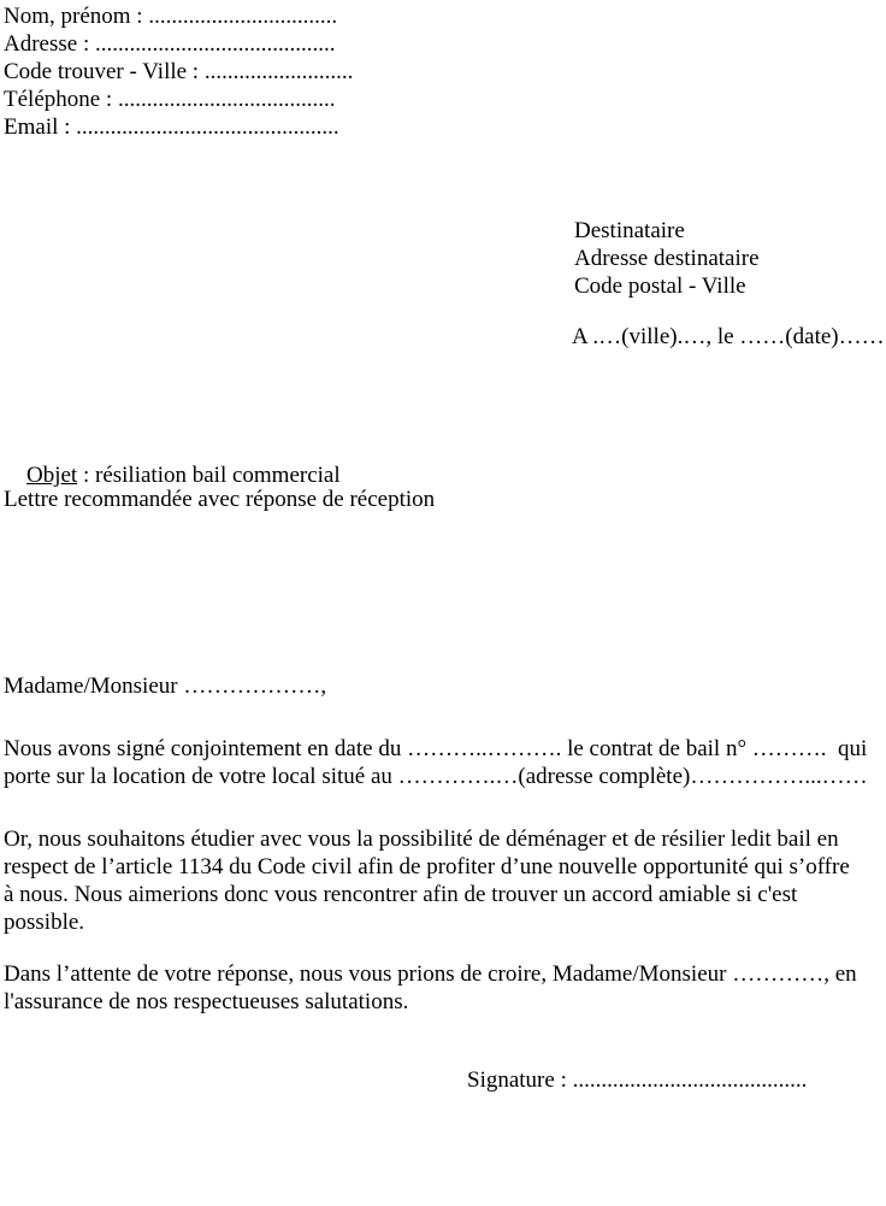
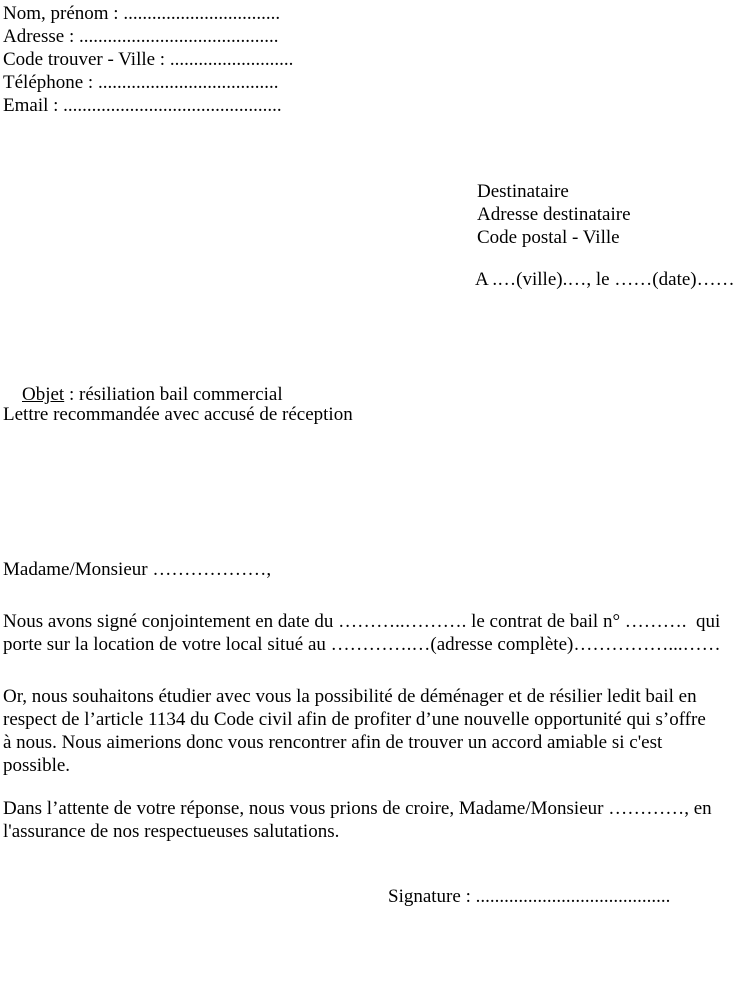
  Nom, prénom : .................................
  Adresse : ..........................................
  Code trouver - Ville : ..........................
  Téléphone : ......................................
  Email : ..............................................
  Destinataire
  Adresse destinataire
  Code postal - Ville
  A .…(ville).…, le ……(date)……
  Objet : résiliation bail commercial
- Lettre recommandée avec réponse de réception
+ Lettre recommandée avec accusé de réception
  Madame/Monsieur ………………,
  Nous avons signé conjointement en date du ………..………. le contrat de bail n° ………. qui
  porte sur la location de votre local situé au ………….…(adresse complète)……………...……
  Or, nous souhaitons étudier avec vous la possibilité de déménager et de résilier ledit bail en
  respect de l’article 1134 du Code civil afin de profiter d’une nouvelle opportunité qui s’offre
  à nous. Nous aimerions donc vous rencontrer afin de trouver un accord amiable si c'est
  possible.
  Dans l’attente de votre réponse, nous vous prions de croire, Madame/Monsieur …………, en
  l'assurance de nos respectueuses salutations.
  Signature : .........................................
